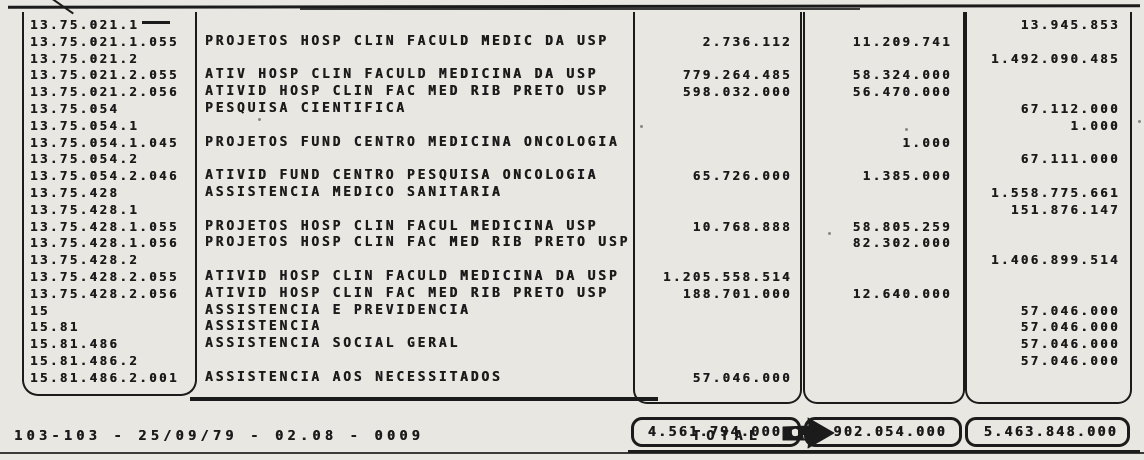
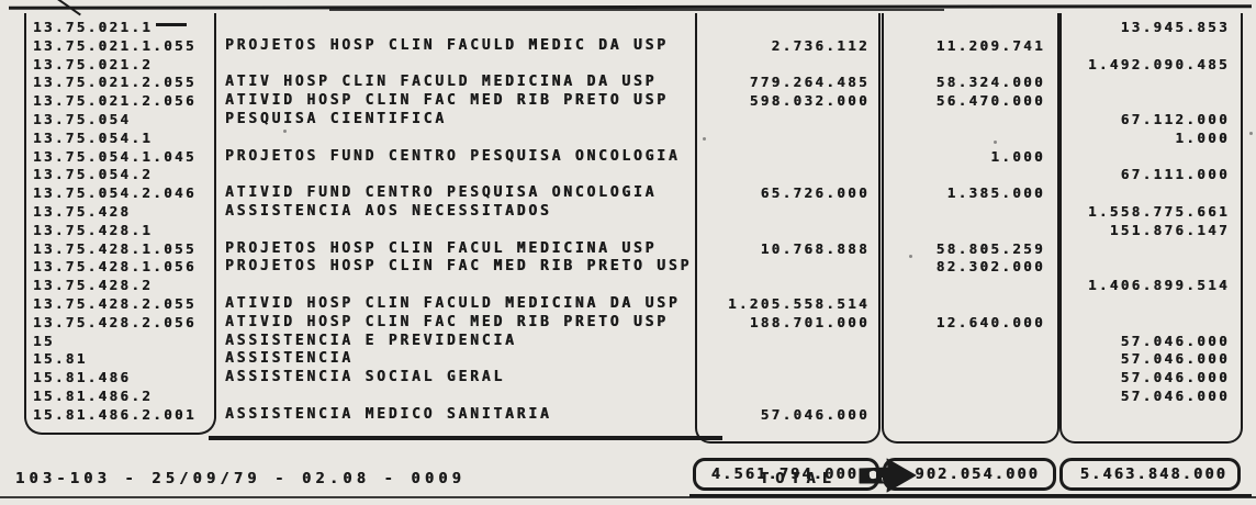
  13.75.021.1
  13.945.853
  13.75.021.1.055
  PROJETOS HOSP CLIN FACULD MEDIC DA USP
  2.736.112
  11.209.741
  13.75.021.2
  1.492.090.485
  13.75.021.2.055
  ATIV HOSP CLIN FACULD MEDICINA DA USP
  779.264.485
  58.324.000
  13.75.021.2.056
  ATIVID HOSP CLIN FAC MED RIB PRETO USP
  598.032.000
  56.470.000
  13.75.054
  PESQUISA CIENTIFICA
  67.112.000
  13.75.054.1
  1.000
  13.75.054.1.045
- PROJETOS FUND CENTRO MEDICINA ONCOLOGIA
+ PROJETOS FUND CENTRO PESQUISA ONCOLOGIA
  1.000
  13.75.054.2
  67.111.000
  13.75.054.2.046
  ATIVID FUND CENTRO PESQUISA ONCOLOGIA
  65.726.000
  1.385.000
  13.75.428
- ASSISTENCIA MEDICO SANITARIA
+ ASSISTENCIA AOS NECESSITADOS
  1.558.775.661
  13.75.428.1
  151.876.147
  13.75.428.1.055
  PROJETOS HOSP CLIN FACUL MEDICINA USP
  10.768.888
  58.805.259
  13.75.428.1.056
  PROJETOS HOSP CLIN FAC MED RIB PRETO USP
  82.302.000
  13.75.428.2
  1.406.899.514
  13.75.428.2.055
  ATIVID HOSP CLIN FACULD MEDICINA DA USP
  1.205.558.514
  13.75.428.2.056
  ATIVID HOSP CLIN FAC MED RIB PRETO USP
  188.701.000
  12.640.000
  15
  ASSISTENCIA E PREVIDENCIA
  57.046.000
  15.81
  ASSISTENCIA
  57.046.000
  15.81.486
  ASSISTENCIA SOCIAL GERAL
  57.046.000
  15.81.486.2
  57.046.000
  15.81.486.2.001
- ASSISTENCIA AOS NECESSITADOS
+ ASSISTENCIA MEDICO SANITARIA
  57.046.000
  103-103 - 25/09/79 - 02.08 - 0009
  TOTAL
  4.561.794.000
  902.054.000
  5.463.848.000
